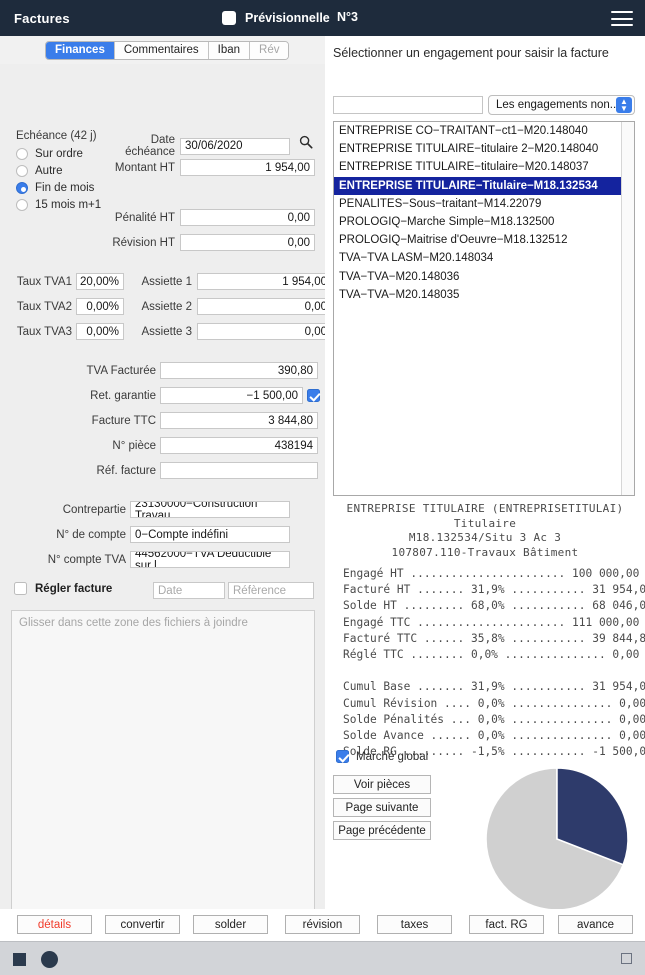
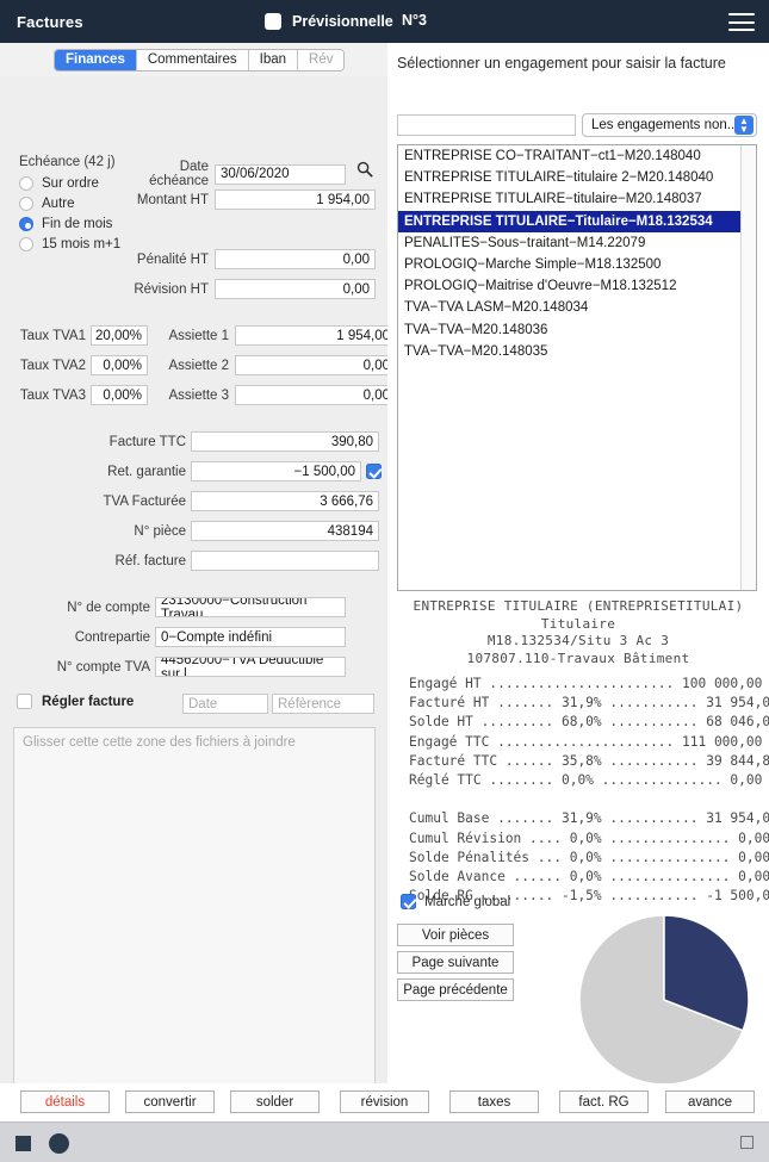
  Factures
  Prévisionnelle
  N°3
  Finances
  Commentaires
  Iban
  Rév
  Echéance (42 j)
  Sur ordre
  Autre
  Fin de mois
  15 mois m+1
  Date échéance
  30/06/2020
  Montant HT
  1 954,00
  Pénalité HT
  0,00
  Révision HT
  0,00
  Taux TVA1
  20,00%
  Assiette 1
  1 954,00
  Taux TVA2
  0,00%
  Assiette 2
  0,00
  Taux TVA3
  0,00%
  Assiette 3
  0,00
- TVA Facturée
+ Facture TTC
  390,80
  Ret. garantie
  −1 500,00
- Facture TTC
+ TVA Facturée
- 3 844,80
+ 3 666,76
  N° pièce
  438194
  Réf. facture
- Contrepartie
+ N° de compte
  23130000−Construction Travau
- N° de compte
+ Contrepartie
  0−Compte indéfini
  N° compte TVA
  44562000−TVA Déductible sur l
  Régler facture
  Date
  Réfèrence
- Glisser dans cette zone des fichiers à joindre
+ Glisser cette cette zone des fichiers à joindre
  Sélectionner un engagement pour saisir la facture
  Les engagements non..
  ▲
  ▼
  ENTREPRISE CO−TRAITANT−ct1−M20.148040
  ENTREPRISE TITULAIRE−titulaire 2−M20.148040
  ENTREPRISE TITULAIRE−titulaire−M20.148037
  ENTREPRISE TITULAIRE−Titulaire−M18.132534
  PENALITES−Sous−traitant−M14.22079
  PROLOGIQ−Marche Simple−M18.132500
  PROLOGIQ−Maitrise d'Oeuvre−M18.132512
  TVA−TVA LASM−M20.148034
  TVA−TVA−M20.148036
  TVA−TVA−M20.148035
  ENTREPRISE TITULAIRE (ENTREPRISETITULAI)
  Titulaire
  M18.132534/Situ 3 Ac 3
  107807.110-Travaux Bâtiment
  Engagé HT ....................... 100 000,00
  Facturé HT ....... 31,9% ........... 31 954,0
  Solde HT ......... 68,0% ........... 68 046,0
  Engagé TTC ...................... 111 000,00
  Facturé TTC ...... 35,8% ........... 39 844,8
  Réglé TTC ........ 0,0% ............... 0,00
  Cumul Base ....... 31,9% ........... 31 954,0
  Cumul Révision .... 0,0% ............... 0,00
  Solde Pénalités ... 0,0% ............... 0,00
  Solde Avance ...... 0,0% ............... 0,00
  olde RG ......... -1,5% ........... -1 500,0
  Marché global
  Voir pièces
  Page suivante
  Page précédente
  détails
  convertir
  solder
  révision
  taxes
  fact. RG
  avance
